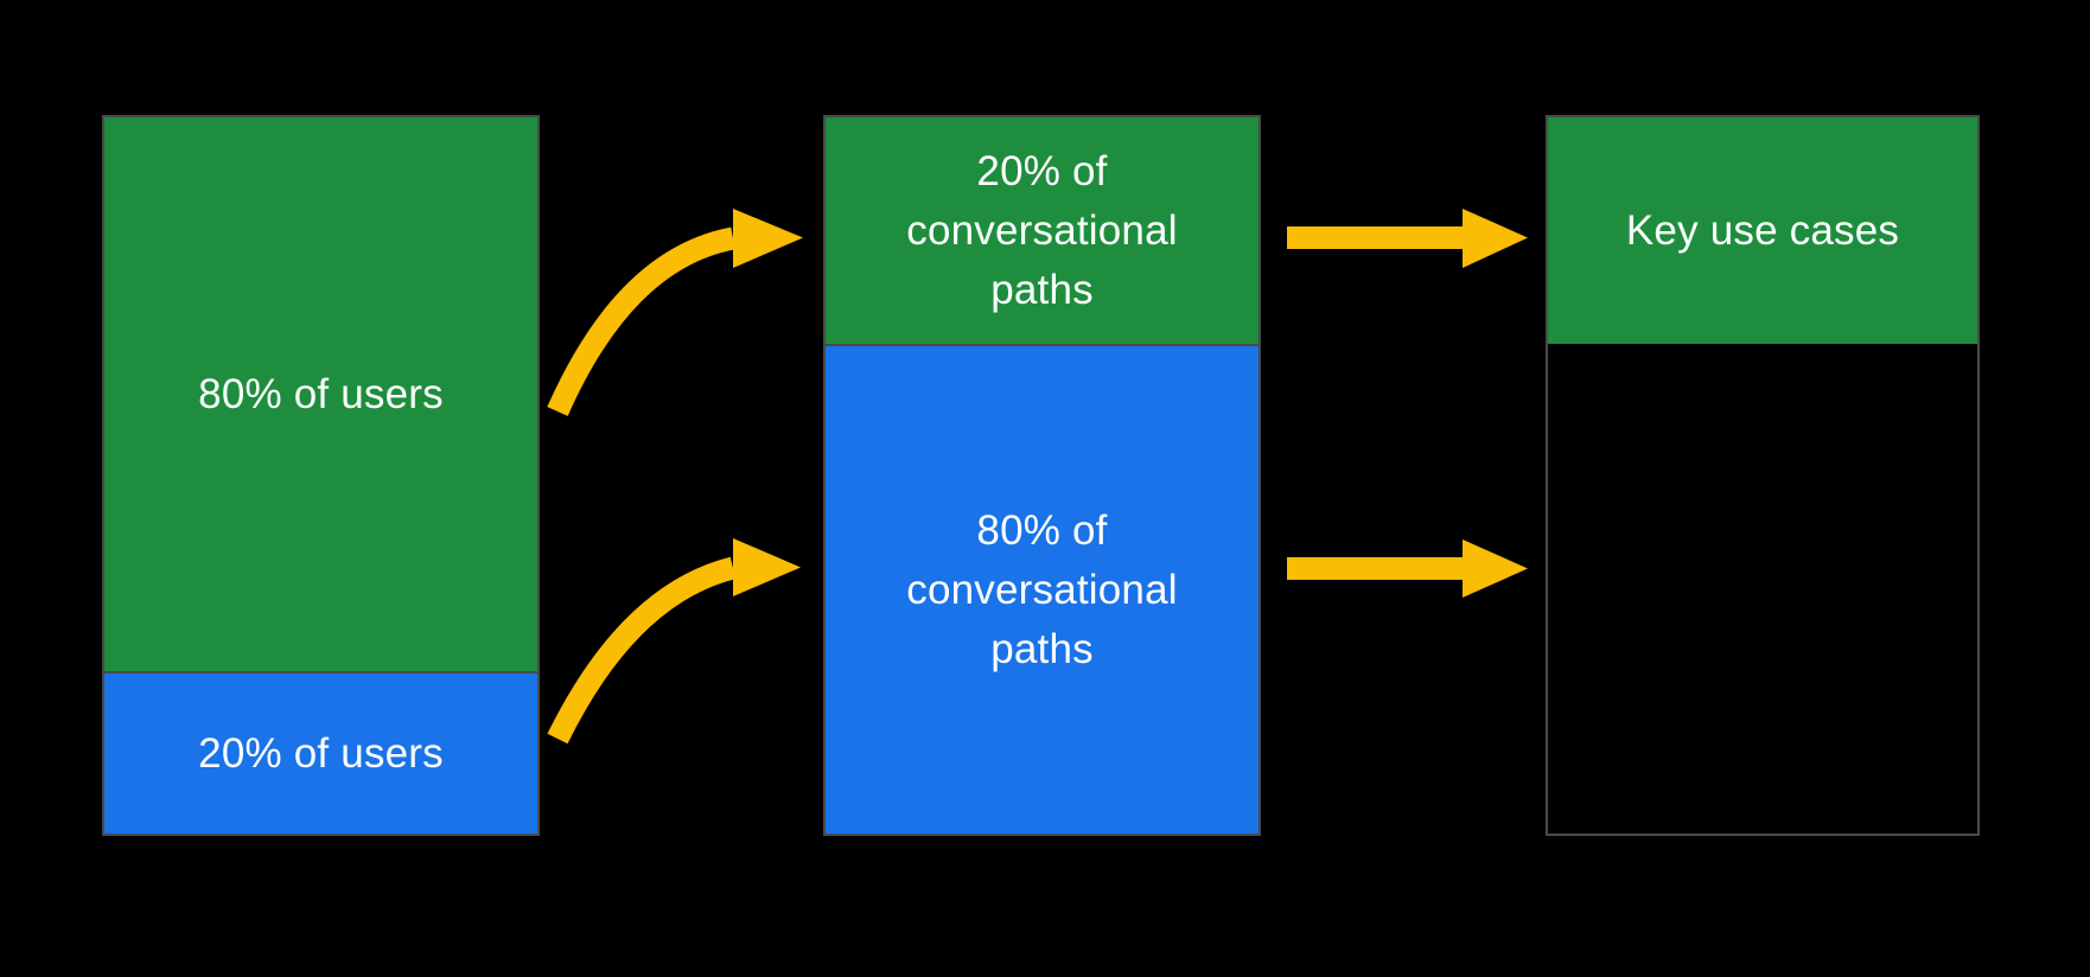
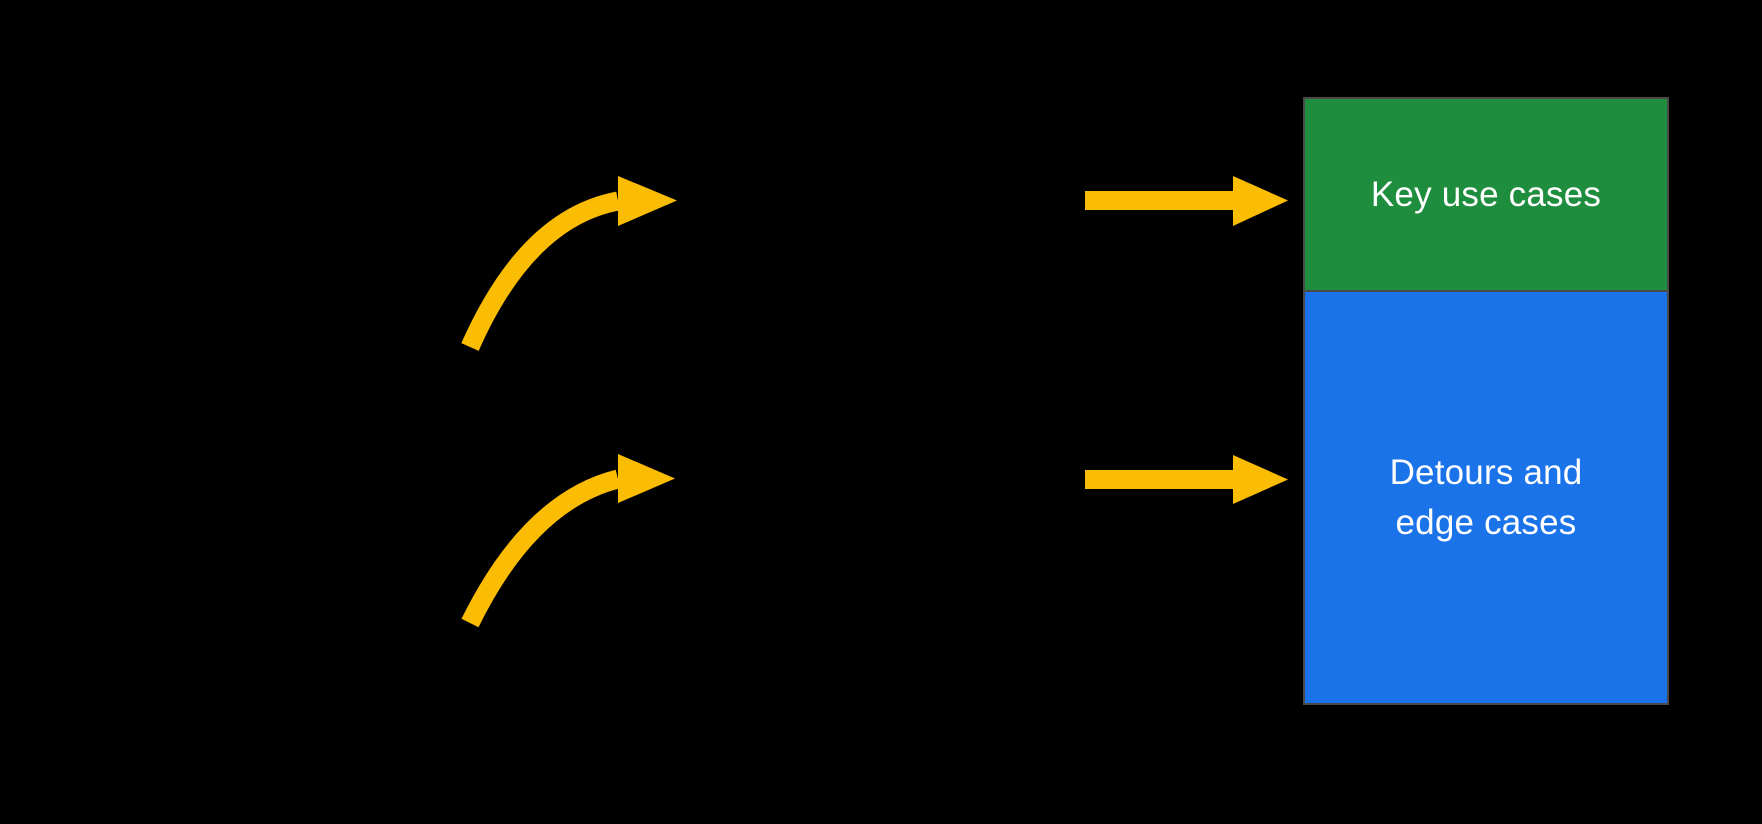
- 80% of users
- 20% of users
- 20% of conversational paths
- 80% of conversational paths
  Key use cases
+ Detours and edge cases
